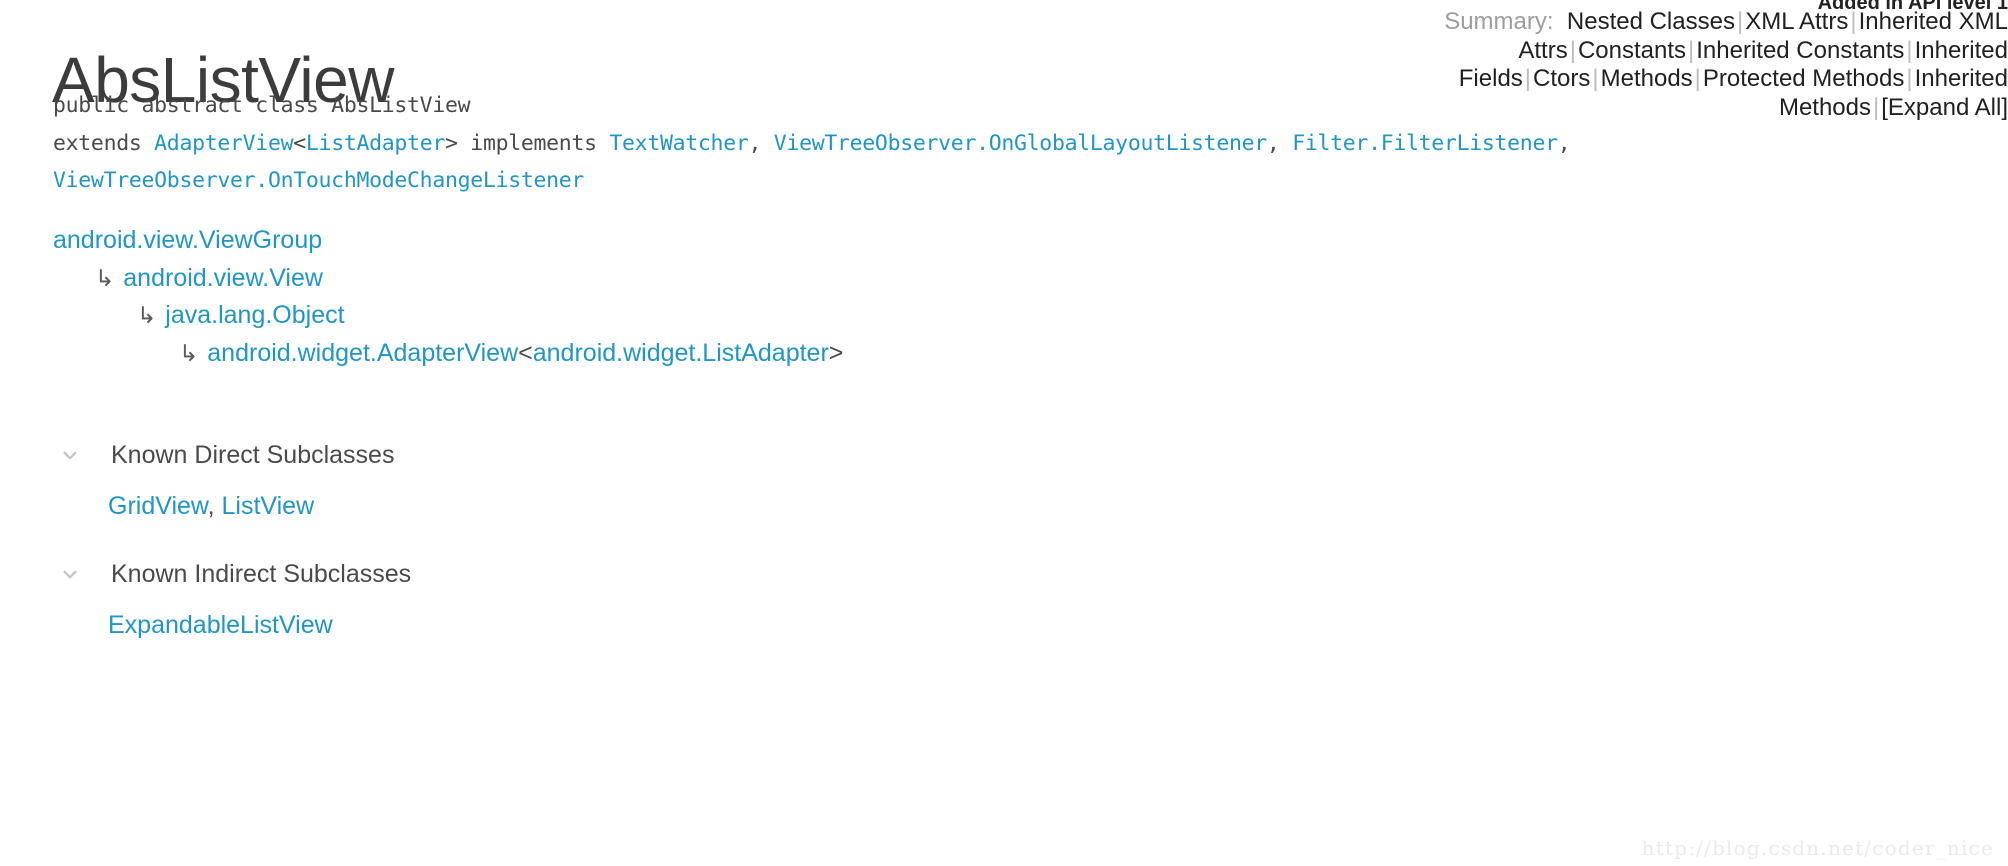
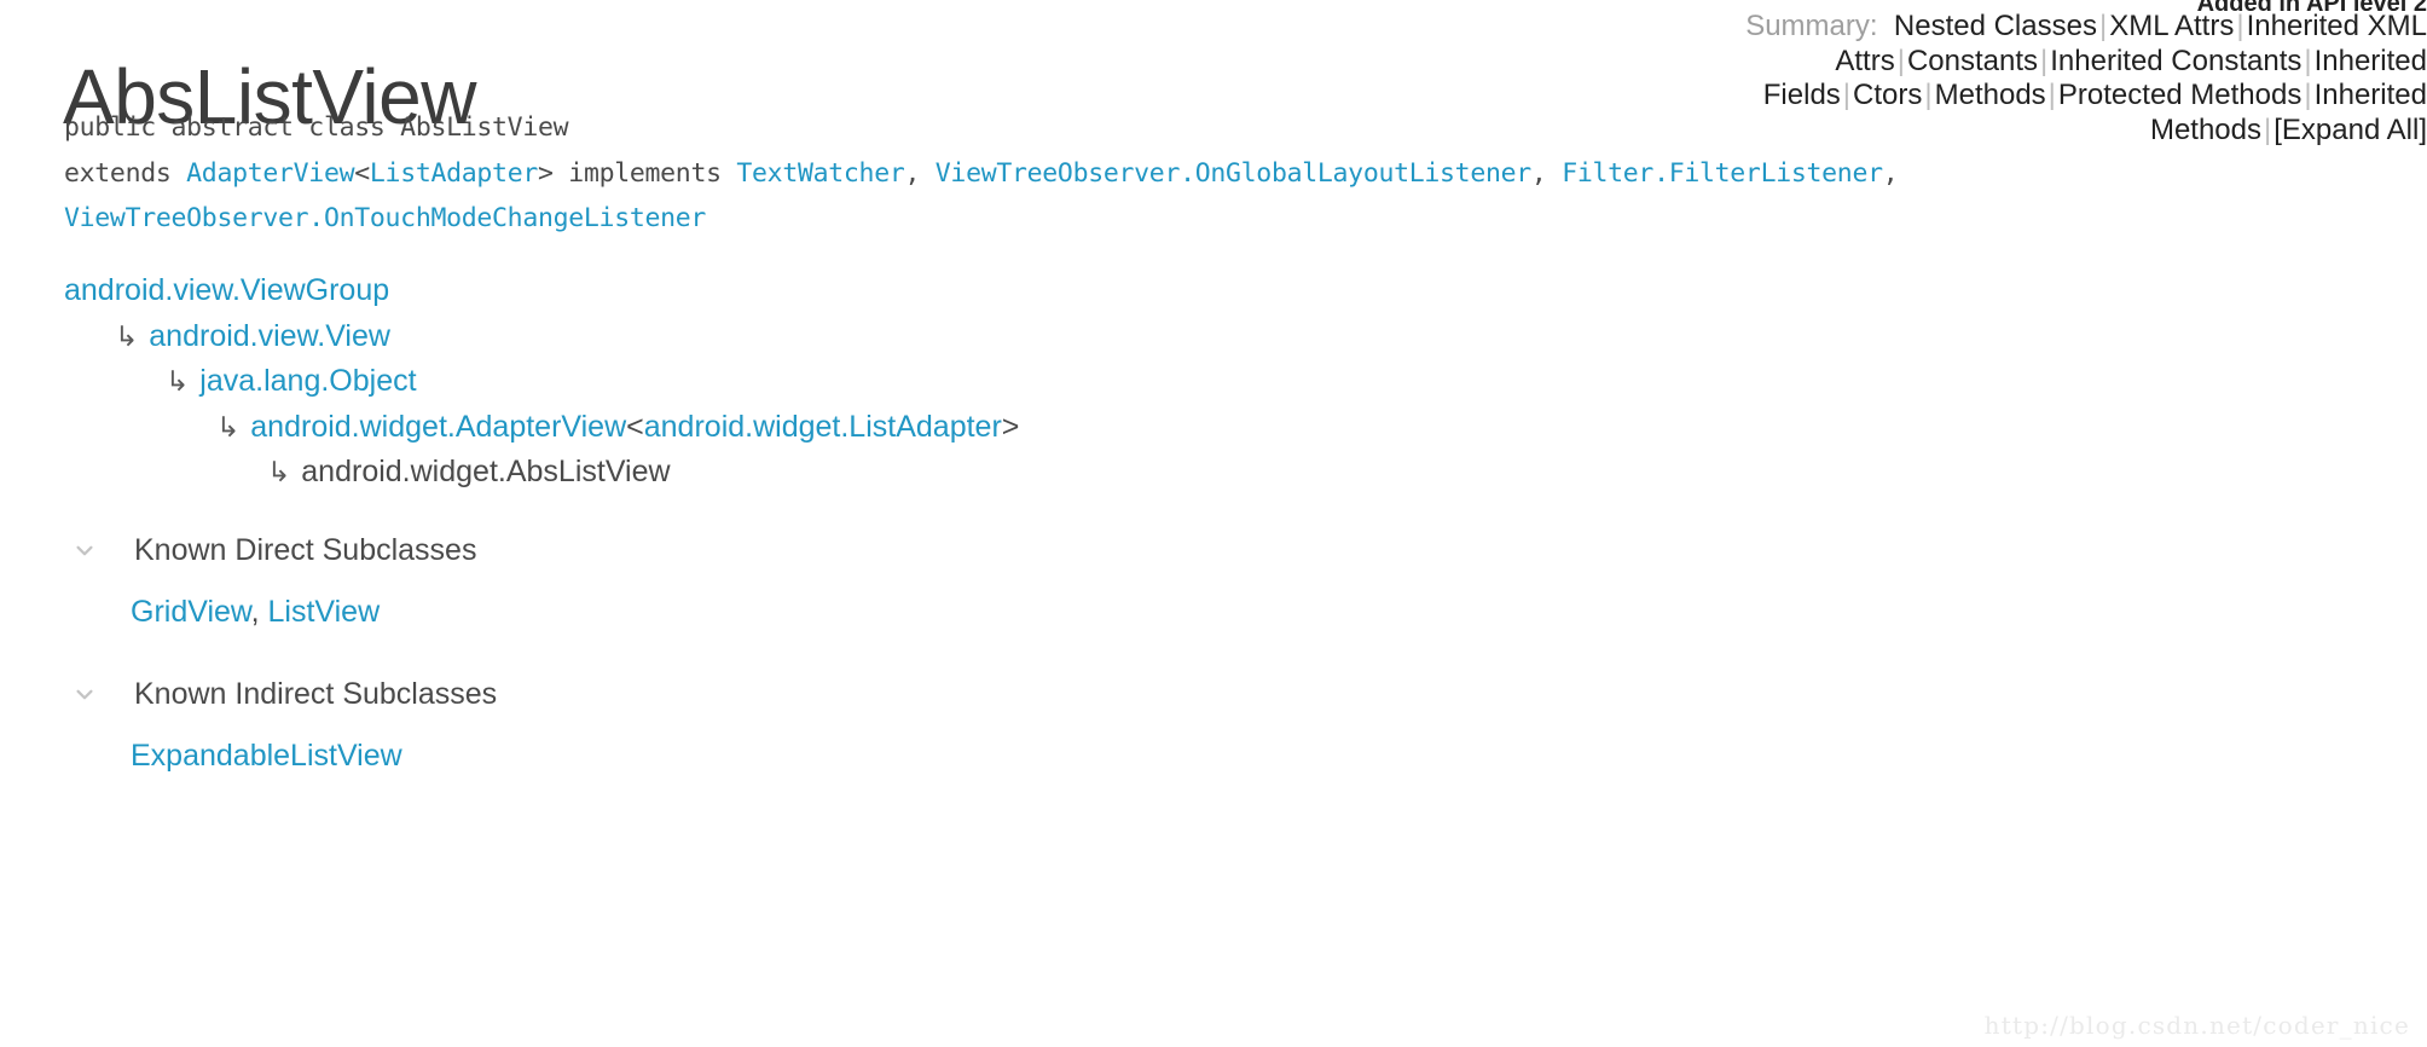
- Added in API level 1
+ Added in API level 2
  Summary: Nested Classes|XML Attrs|Inherited XML Attrs|Constants|Inherited Constants|Inherited Fields|Ctors|Methods|Protected Methods|Inherited Methods|[Expand All]
  AbsListView
  public abstract class AbsListView
  extends AdapterView<ListAdapter> implements TextWatcher, ViewTreeObserver.OnGlobalLayoutListener, Filter.FilterListener,
  ViewTreeObserver.OnTouchModeChangeListener
  android.view.ViewGroup
  ↳ android.view.View
  ↳ java.lang.Object
  ↳ android.widget.AdapterView<android.widget.ListAdapter>
+ ↳ android.widget.AbsListView
  Known Direct Subclasses
  GridView, ListView
  Known Indirect Subclasses
  ExpandableListView
